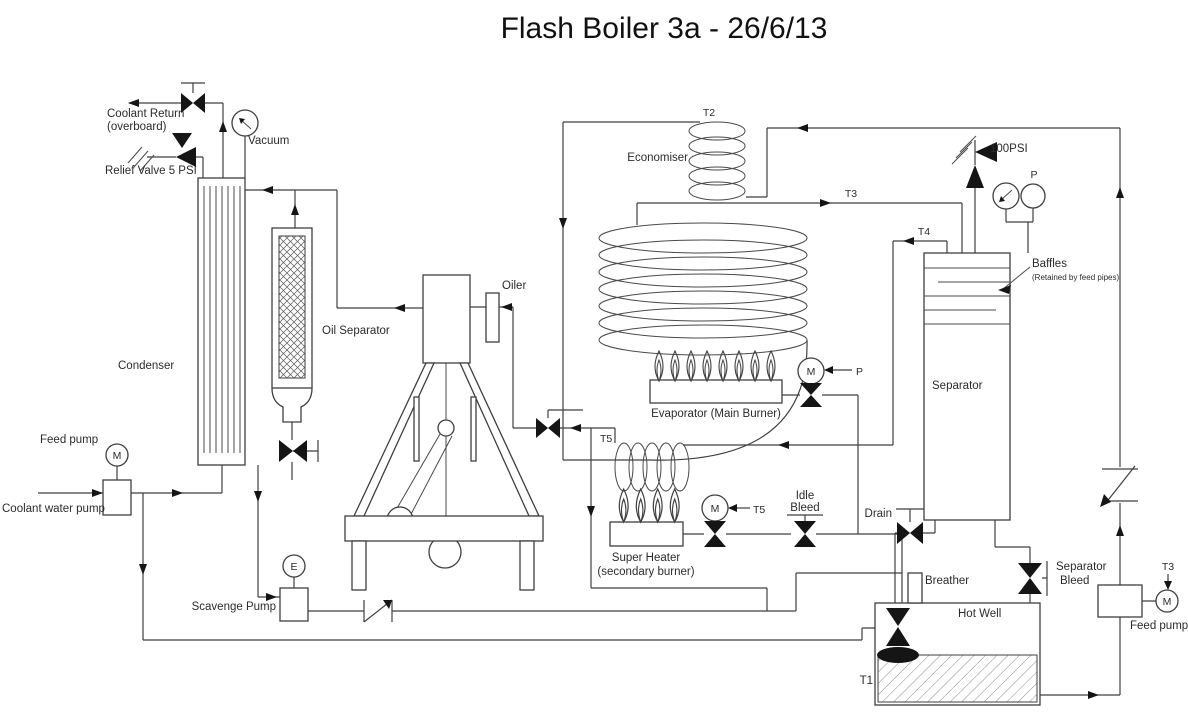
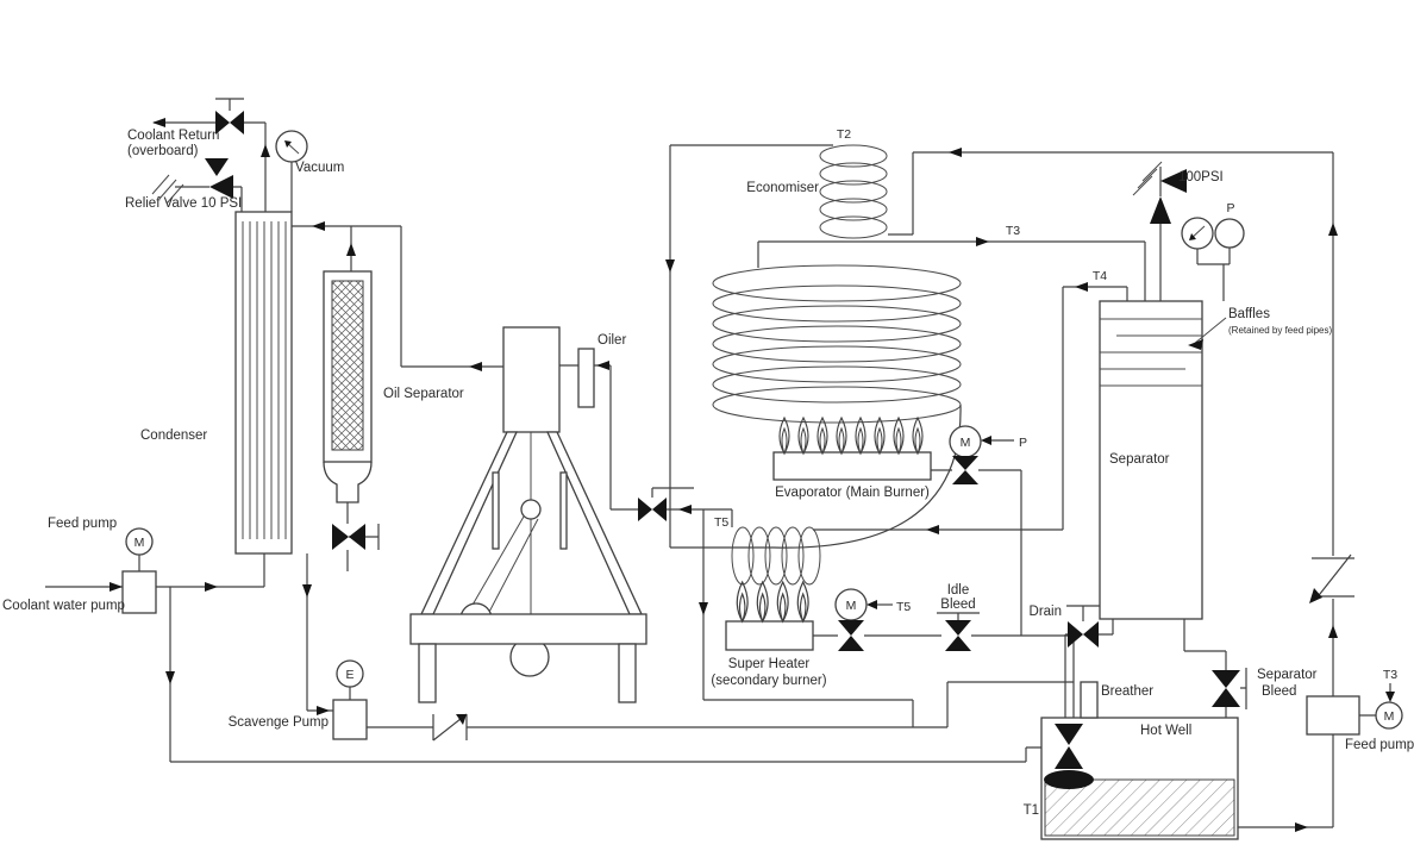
- Flash Boiler 3a - 26/6/13
  M
  E
  M
  M
  M
  Coolant Return
  (overboard)
  Vacuum
- Relief Valve 5 PSI
+ Relief Valve 10 PSI
  Condenser
  Oil Separator
  Oiler
  Feed pump
  Coolant water pump
  Scavenge Pump
  Economiser
  Evaporator (Main Burner)
  Super Heater
  (secondary burner)
  Idle
  Bleed
  Drain
  Separator
  Baffles
  (Retained by feed pipes)
  100PSI
  Breather
  Hot Well
  Separator
  Bleed
  T1
  Feed pump
  T2
  T3
  T4
  T5
  T5
  P
  P
  T3
